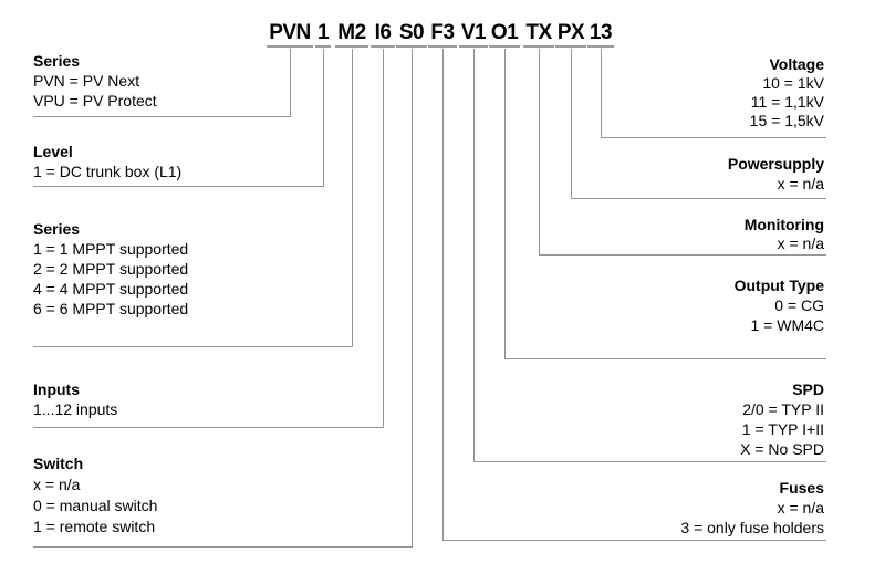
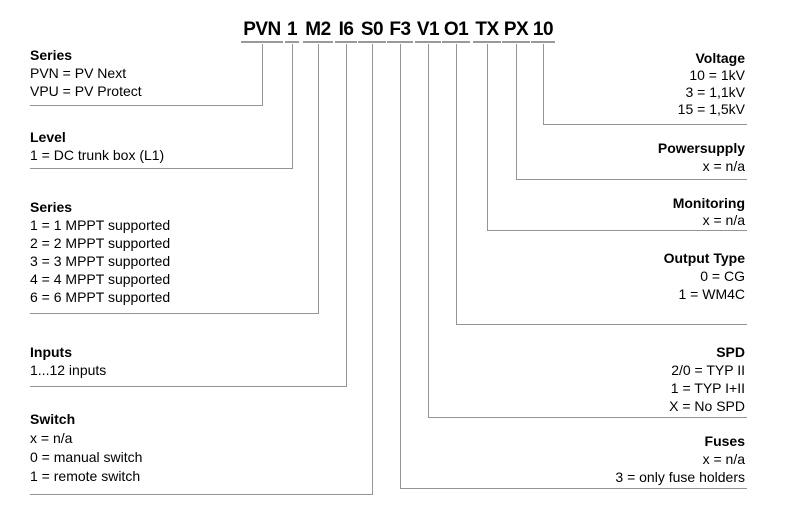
  PVN
  1
  M2
  I6
  S0
  F3
  V1
  O1
  TX
  PX
- 13
+ 10
  Series
  PVN = PV Next
  VPU = PV Protect
  Level
  1 = DC trunk box (L1)
  Series
  1 = 1 MPPT supported
  2 = 2 MPPT supported
+ 3 = 3 MPPT supported
  4 = 4 MPPT supported
  6 = 6 MPPT supported
  Inputs
  1...12 inputs
  Switch
  x = n/a
  0 = manual switch
  1 = remote switch
  Voltage
  10 = 1kV
- 11 = 1,1kV
+ 3 = 1,1kV
  15 = 1,5kV
  Powersupply
  x = n/a
  Monitoring
  x = n/a
  Output Type
  0 = CG
  1 = WM4C
  SPD
  2/0 = TYP II
  1 = TYP I+II
  X = No SPD
  Fuses
  x = n/a
  3 = only fuse holders
